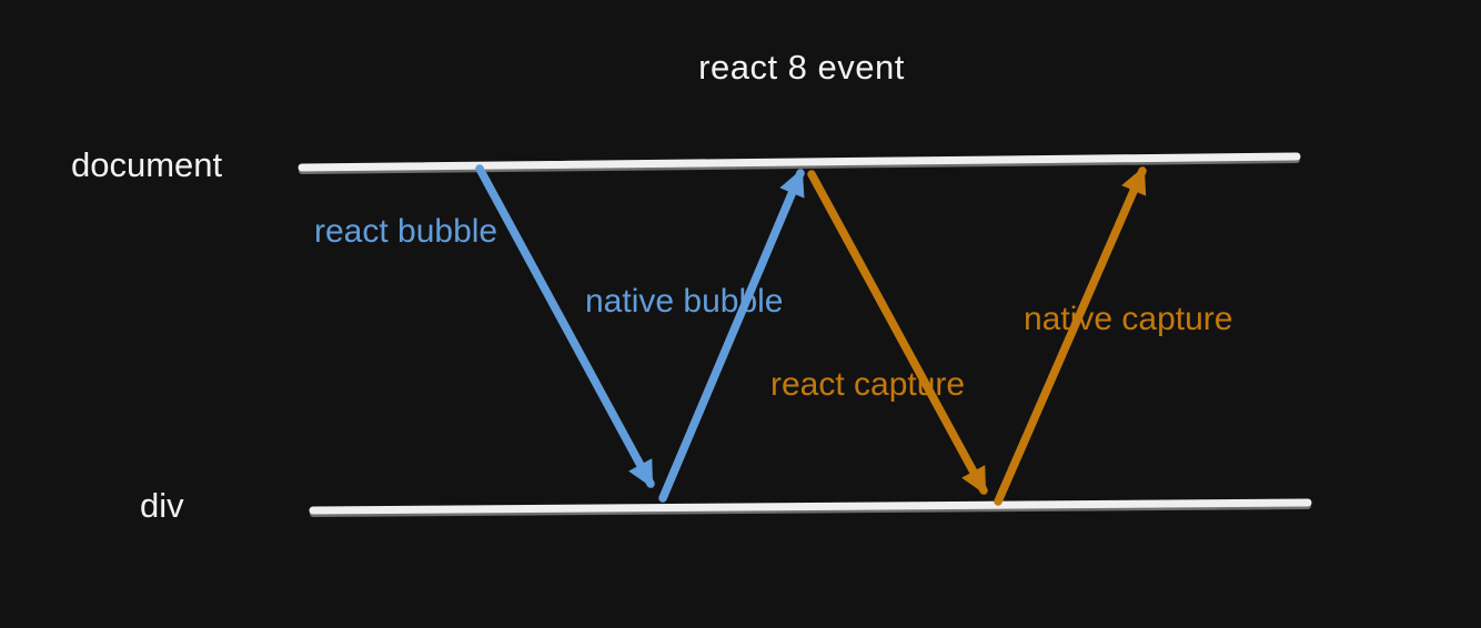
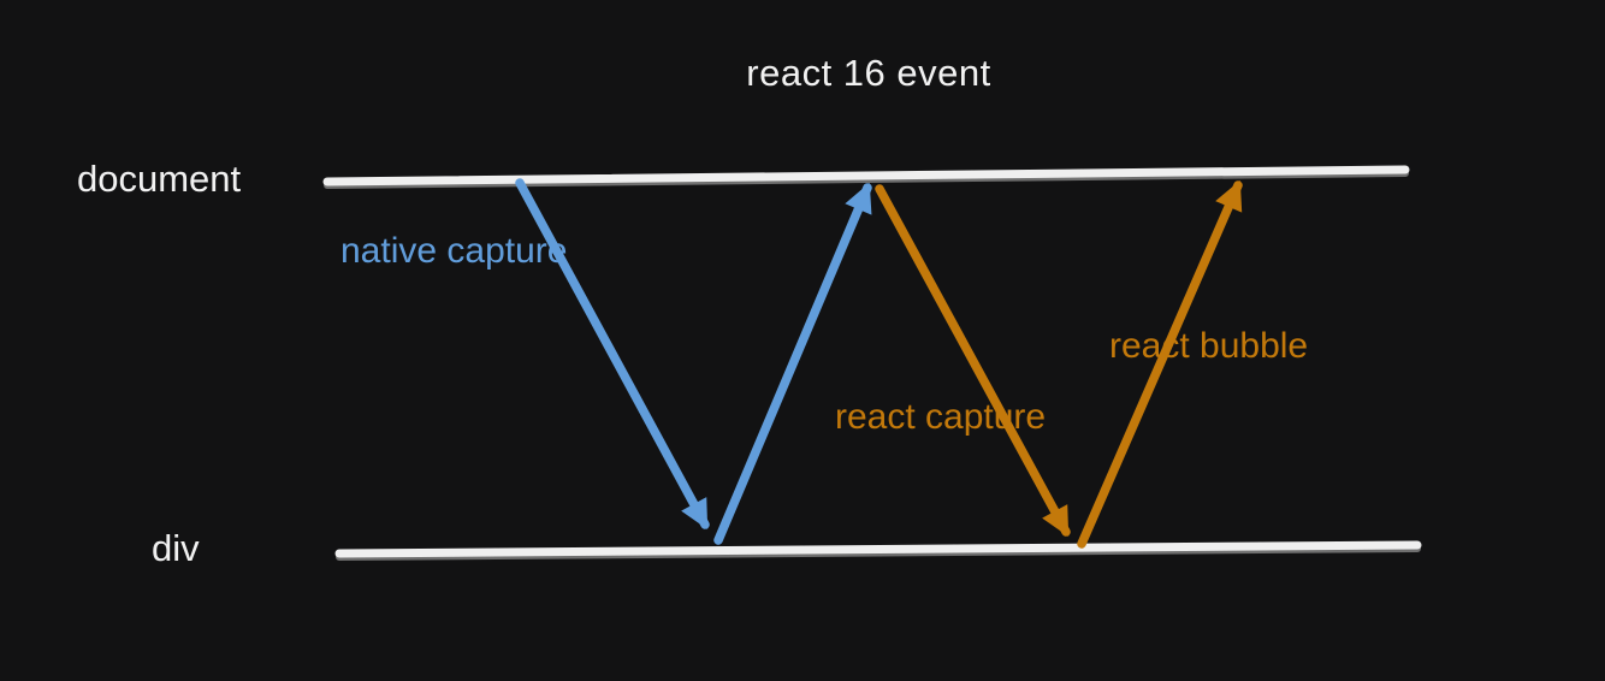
- react 8 event
+ react 16 event
  document
  div
- react bubble
+ native capture
- native bubble
  react capture
- native capture
+ react bubble
